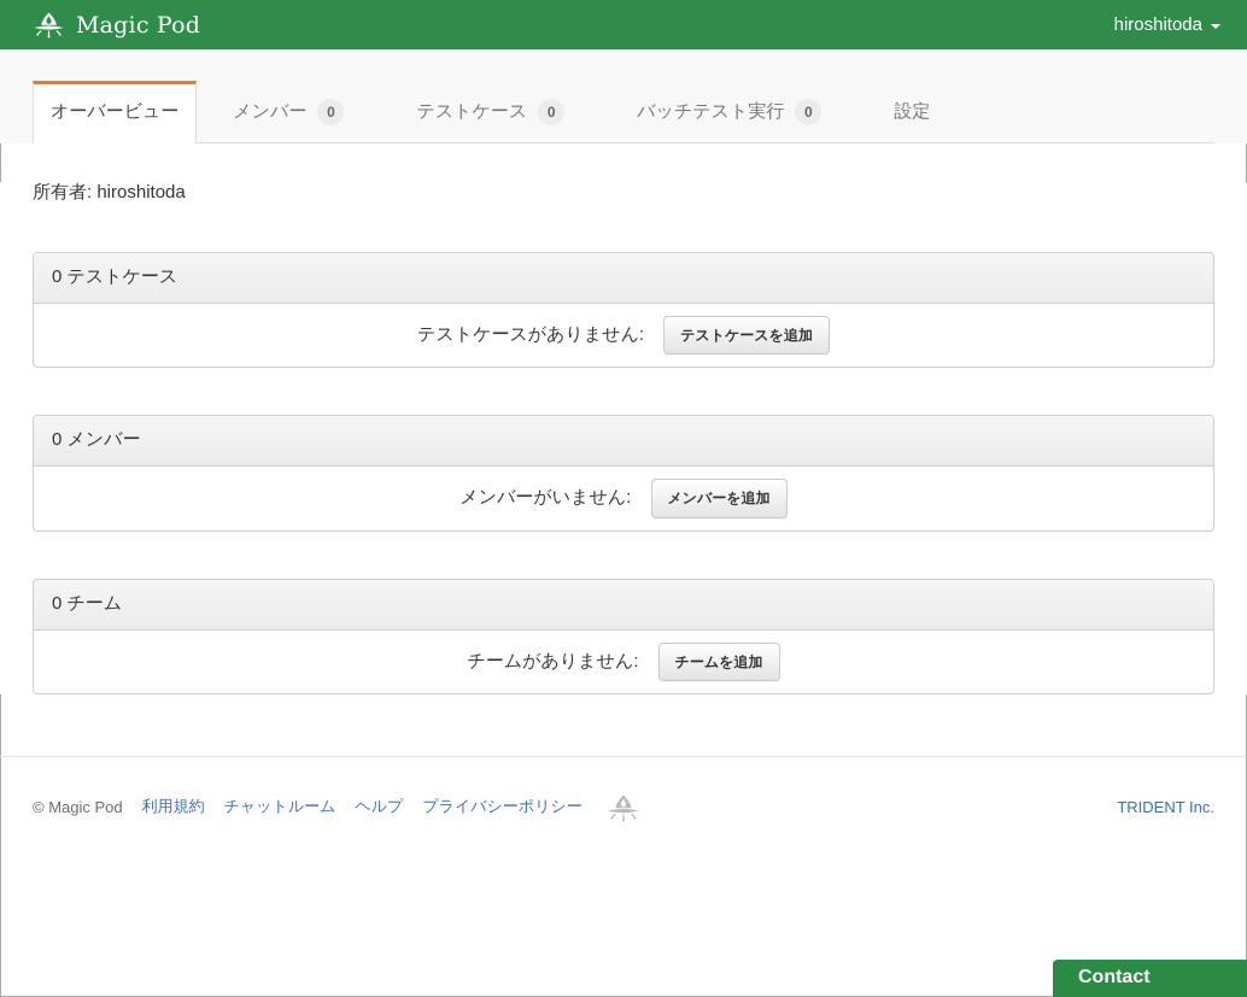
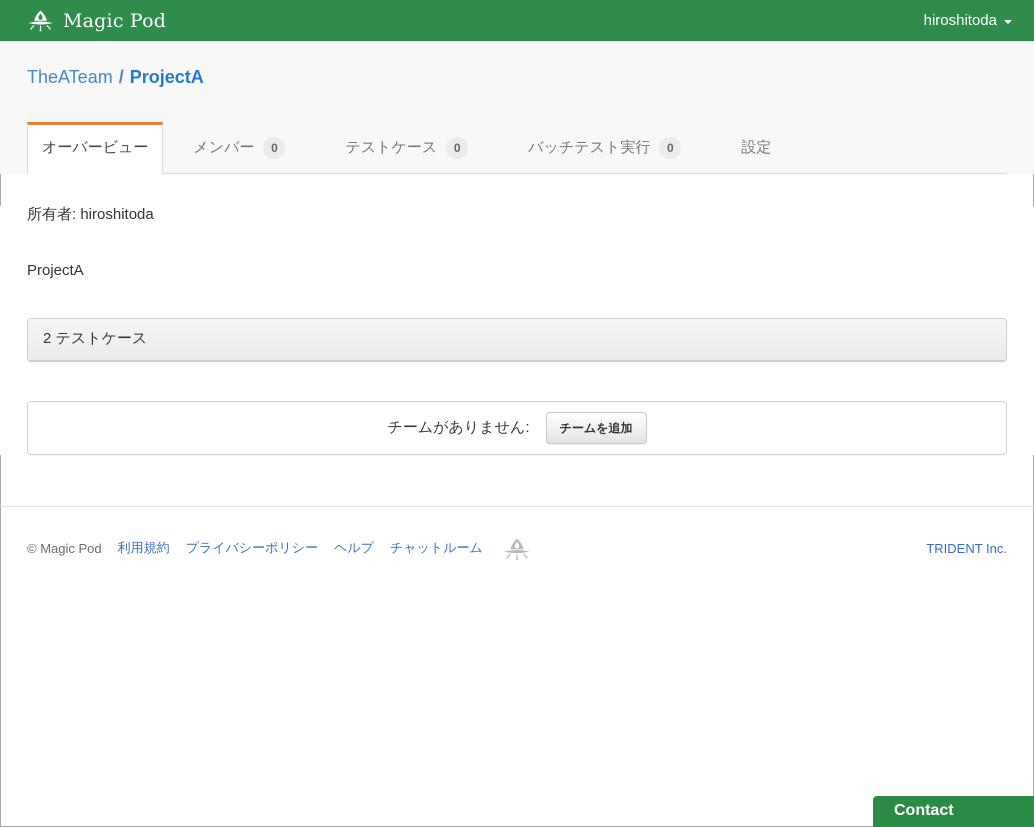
  Magic Pod
  hiroshitoda
+ TheATeam / ProjectA
  オーバービュー
  メンバー
  0
  テストケース
  0
  バッチテスト実行
  0
  設定
  所有者: hiroshitoda
+ ProjectA
- 0 テストケース
+ 2 テストケース
- テストケースがありません: テストケースを追加
- 0 メンバー
- メンバーがいません: メンバーを追加
- 0 チーム
  チームがありません: チームを追加
  © Magic Pod
  利用規約
- チャットルーム
+ プライバシーポリシー
  ヘルプ
- プライバシーポリシー
+ チャットルーム
  TRIDENT Inc.
  Contact
